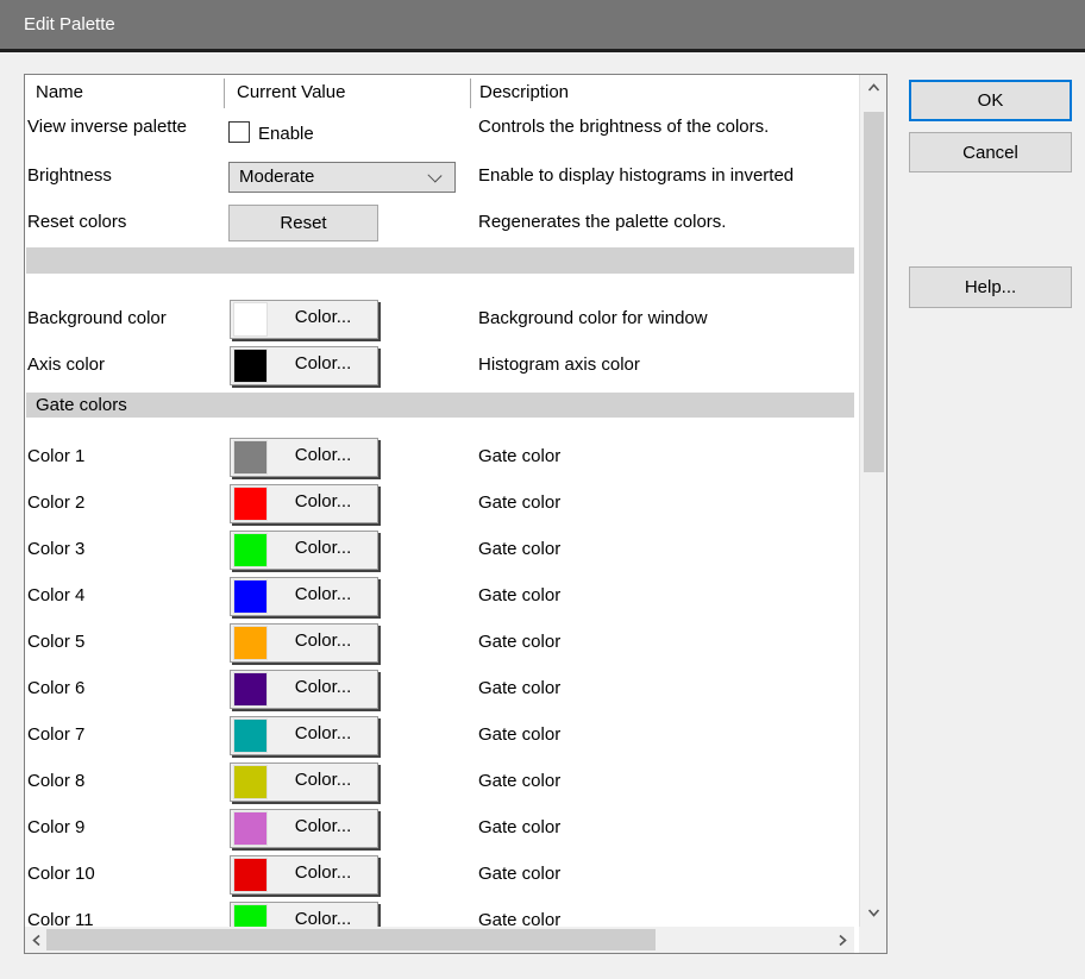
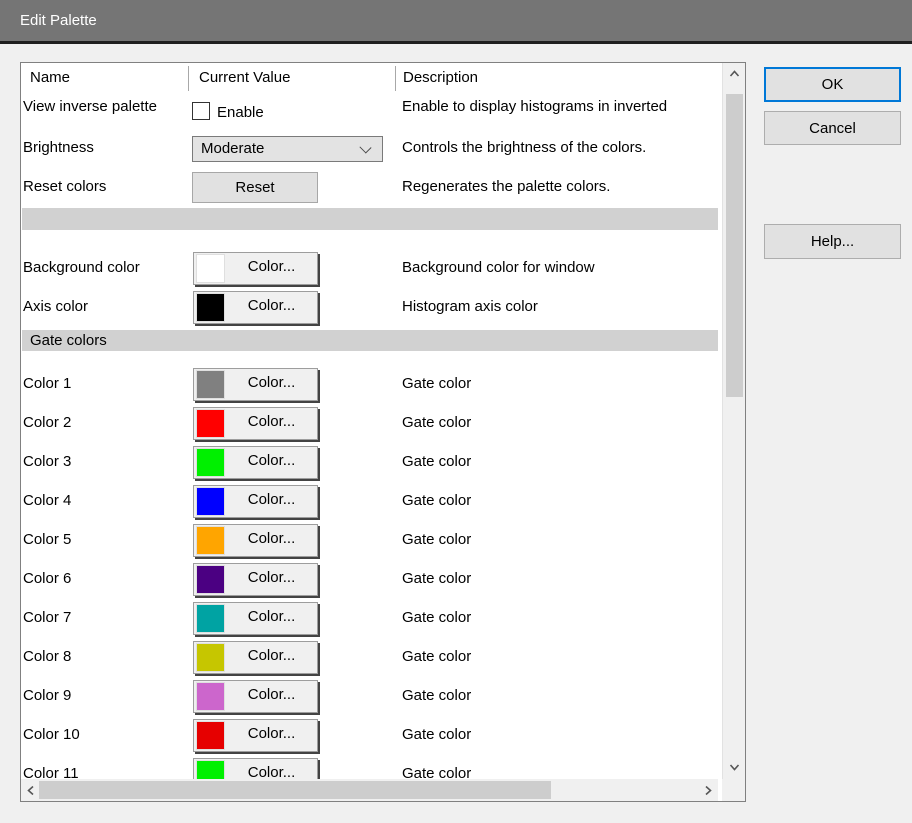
  Edit Palette
  Name
  Current Value
  Description
  View inverse palette
  Enable
- Controls the brightness of the colors.
+ Enable to display histograms in inverted
  Brightness
  Moderate
- Enable to display histograms in inverted
+ Controls the brightness of the colors.
  Reset colors
  Reset
  Regenerates the palette colors.
  Background color
  Color...
  Background color for window
  Axis color
  Color...
  Histogram axis color
  Gate colors
  Color 1
  Color...
  Gate color
  Color 2
  Color...
  Gate color
  Color 3
  Color...
  Gate color
  Color 4
  Color...
  Gate color
  Color 5
  Color...
  Gate color
  Color 6
  Color...
  Gate color
  Color 7
  Color...
  Gate color
  Color 8
  Color...
  Gate color
  Color 9
  Color...
  Gate color
  Color 10
  Color...
  Gate color
  Color 11
  Color...
  Gate color
  OK
  Cancel
  Help...
